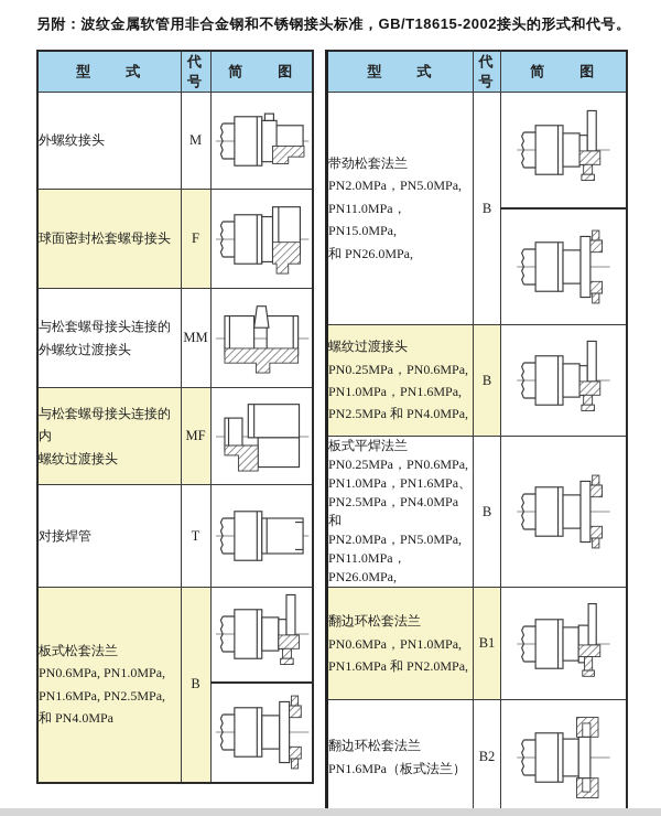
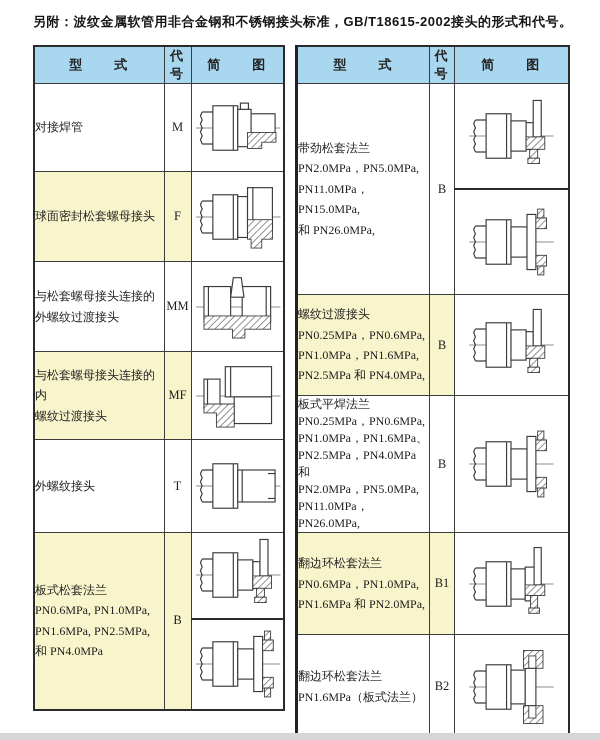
  另附：波纹金属软管用非合金钢和不锈钢接头标准，GB/T18615-2002接头的形式和代号。
  型 式	代号	简 图
- 外螺纹接头	M
+ 对接焊管	M
  球面密封松套螺母接头	F
  与松套螺母接头连接的 外螺纹过渡接头	MM
  与松套螺母接头连接的内 螺纹过渡接头	MF
- 对接焊管	T
+ 外螺纹接头	T
  板式松套法兰 PN0.6MPa, PN1.0MPa, PN1.6MPa, PN2.5MPa, 和 PN4.0MPa	B
  型 式	代号	简 图
  带劲松套法兰 PN2.0MPa，PN5.0MPa, PN11.0MPa，PN15.0MPa, 和 PN26.0MPa,	B
  螺纹过渡接头 PN0.25MPa，PN0.6MPa, PN1.0MPa，PN1.6MPa, PN2.5MPa 和 PN4.0MPa,	B
  板式平焊法兰 PN0.25MPa，PN0.6MPa, PN1.0MPa，PN1.6MPa、 PN2.5MPa，PN4.0MPa 和 PN2.0MPa，PN5.0MPa, PN11.0MPa，PN26.0MPa,	B
  翻边环松套法兰 PN0.6MPa，PN1.0MPa, PN1.6MPa 和 PN2.0MPa,	B1
  翻边环松套法兰 PN1.6MPa（板式法兰）	B2
